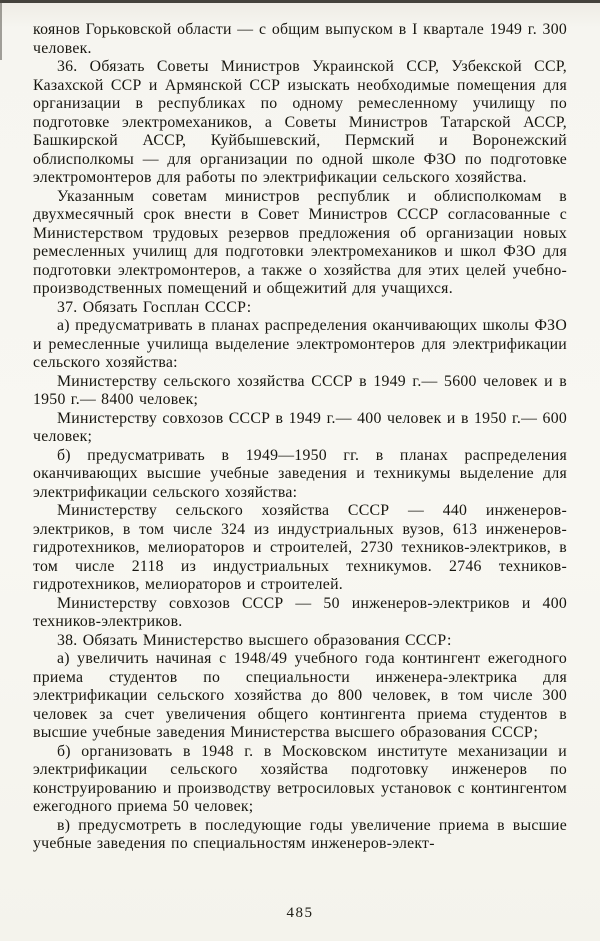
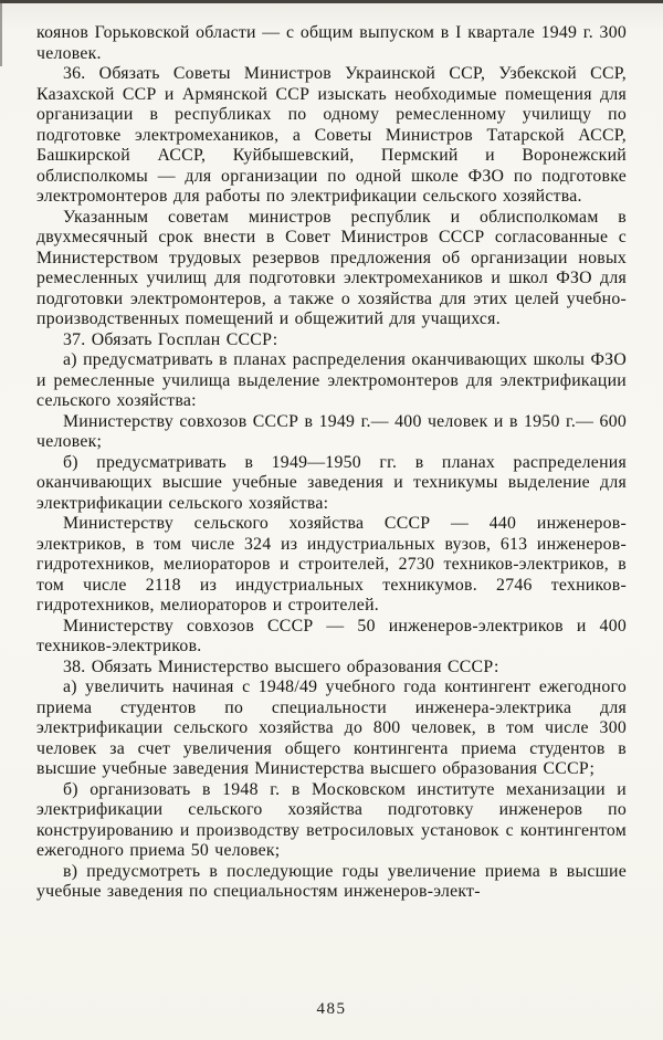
  коянов Горьковской области — с общим выпуском в I квартале 1949 г. 300 человек.
  36. Обязать Советы Министров Украинской ССР, Узбекской ССР, Казахской ССР и Армянской ССР изыскать необходимые помещения для организации в республиках по одному ремесленному училищу по подготовке электромехаников, а Советы Министров Татарской АССР, Башкирской АССР, Куйбышевский, Пермский и Воронежский облисполкомы — для организации по одной школе ФЗО по подготовке электромонтеров для работы по электрификации сельского хозяйства.
  Указанным советам министров республик и облисполкомам в двухмесячный срок внести в Совет Министров СССР согласованные с Министерством трудовых резервов предложения об организации новых ремесленных училищ для подготовки электромехаников и школ ФЗО для подготовки электромонтеров, а также о хозяйства для этих целей учебно-производственных помещений и общежитий для учащихся.
  37. Обязать Госплан СССР:
  а) предусматривать в планах распределения оканчивающих школы ФЗО и ремесленные училища выделение электромонтеров для электрификации сельского хозяйства:
- Министерству сельского хозяйства СССР в 1949 г.— 5600 человек и в 1950 г.— 8400 человек;
  Министерству совхозов СССР в 1949 г.— 400 человек и в 1950 г.— 600 человек;
  б) предусматривать в 1949—1950 гг. в планах распределения оканчивающих высшие учебные заведения и техникумы выделение для электрификации сельского хозяйства:
  Министерству сельского хозяйства СССР — 440 инженеров-электриков, в том числе 324 из индустриальных вузов, 613 инженеров-гидротехников, мелиораторов и строителей, 2730 техников-электриков, в том числе 2118 из индустриальных техникумов. 2746 техников-гидротехников, мелиораторов и строителей.
  Министерству совхозов СССР — 50 инженеров-электриков и 400 техников-электриков.
  38. Обязать Министерство высшего образования СССР:
  а) увеличить начиная с 1948/49 учебного года контингент ежегодного приема студентов по специальности инженера-электрика для электрификации сельского хозяйства до 800 человек, в том числе 300 человек за счет увеличения общего контингента приема студентов в высшие учебные заведения Министерства высшего образования СССР;
  б) организовать в 1948 г. в Московском институте механизации и электрификации сельского хозяйства подготовку инженеров по конструированию и производству ветросиловых установок с контингентом ежегодного приема 50 человек;
  в) предусмотреть в последующие годы увеличение приема в высшие учебные заведения по специальностям инженеров-элект-
  485
